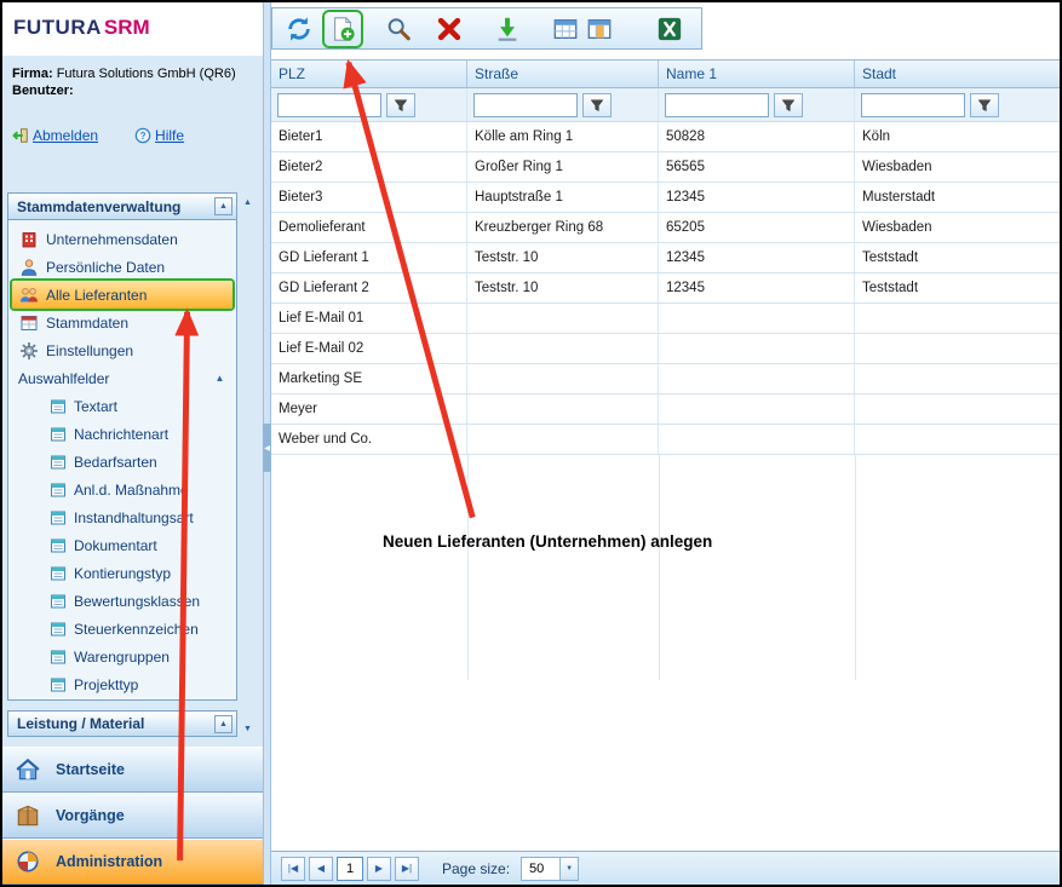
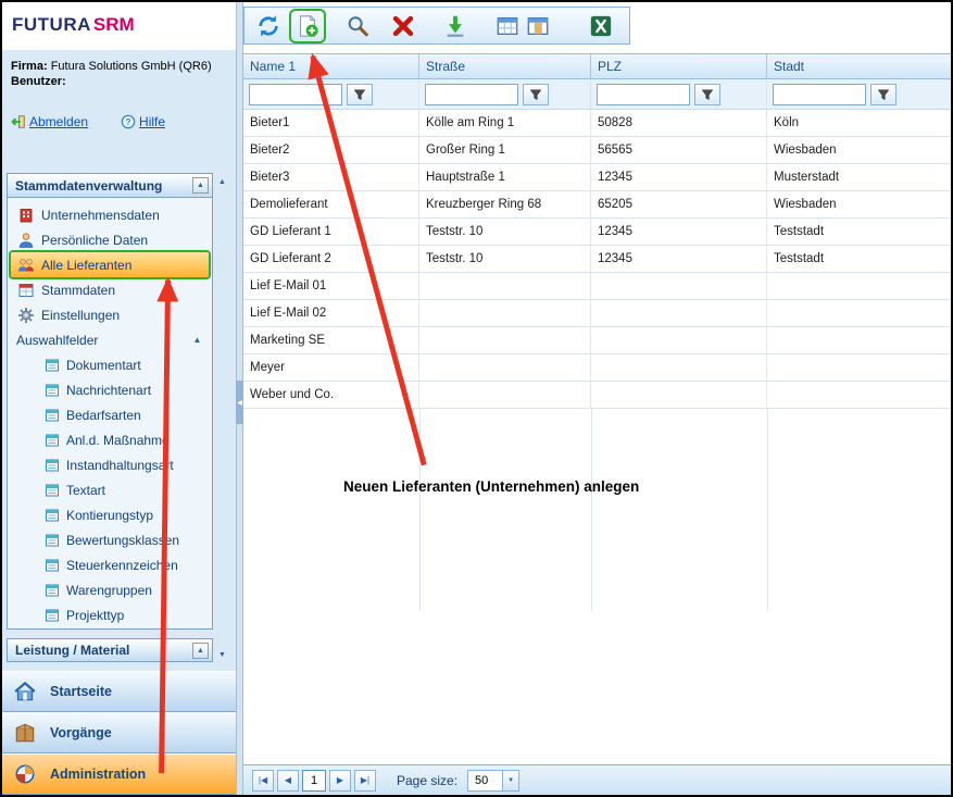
  FUTURASRM
  Firma: Futura Solutions GmbH (QR6)
  Benutzer:
  Abmelden
  ?
  Hilfe
  Stammdatenverwaltung
  Unternehmensdaten
  Persönliche Daten
  Alle Lieferanten
  Stammdaten
  Einstellungen
  Auswahlfelder
  ▲
- Textart
+ Dokumentart
  Nachrichtenart
  Bedarfsarten
  Anl.d. Maßnahm
  Instandhaltungsat
- Dokumentart
+ Textart
  Kontierungstyp
  Bewertungsklassen
  Steuerkennzeichen
  Warengruppen
  Projekttyp
  Leistung / Material
  Startseite
  Vorgänge
  Administration
- PLZ
+ Name 1
  Straße
- Name 1
+ PLZ
  Stadt
  Bieter1
  Kölle am Ring 1
  50828
  Köln
  Bieter2
  Großer Ring 1
  56565
  Wiesbaden
  Bieter3
  Hauptstraße 1
  12345
  Musterstadt
  Demolieferant
  Kreuzberger Ring 68
  65205
  Wiesbaden
  GD Lieferant 1
  Teststr. 10
  12345
  Teststadt
  GD Lieferant 2
  Teststr. 10
  12345
  Teststadt
  Lief E-Mail 01
  Lief E-Mail 02
  Marketing SE
  Meyer
  Weber und Co.
  |◀
  ◀
  1
  ▶
  ▶|
  Page size:
  50
  Neuen Lieferanten (Unternehmen) anlegen
